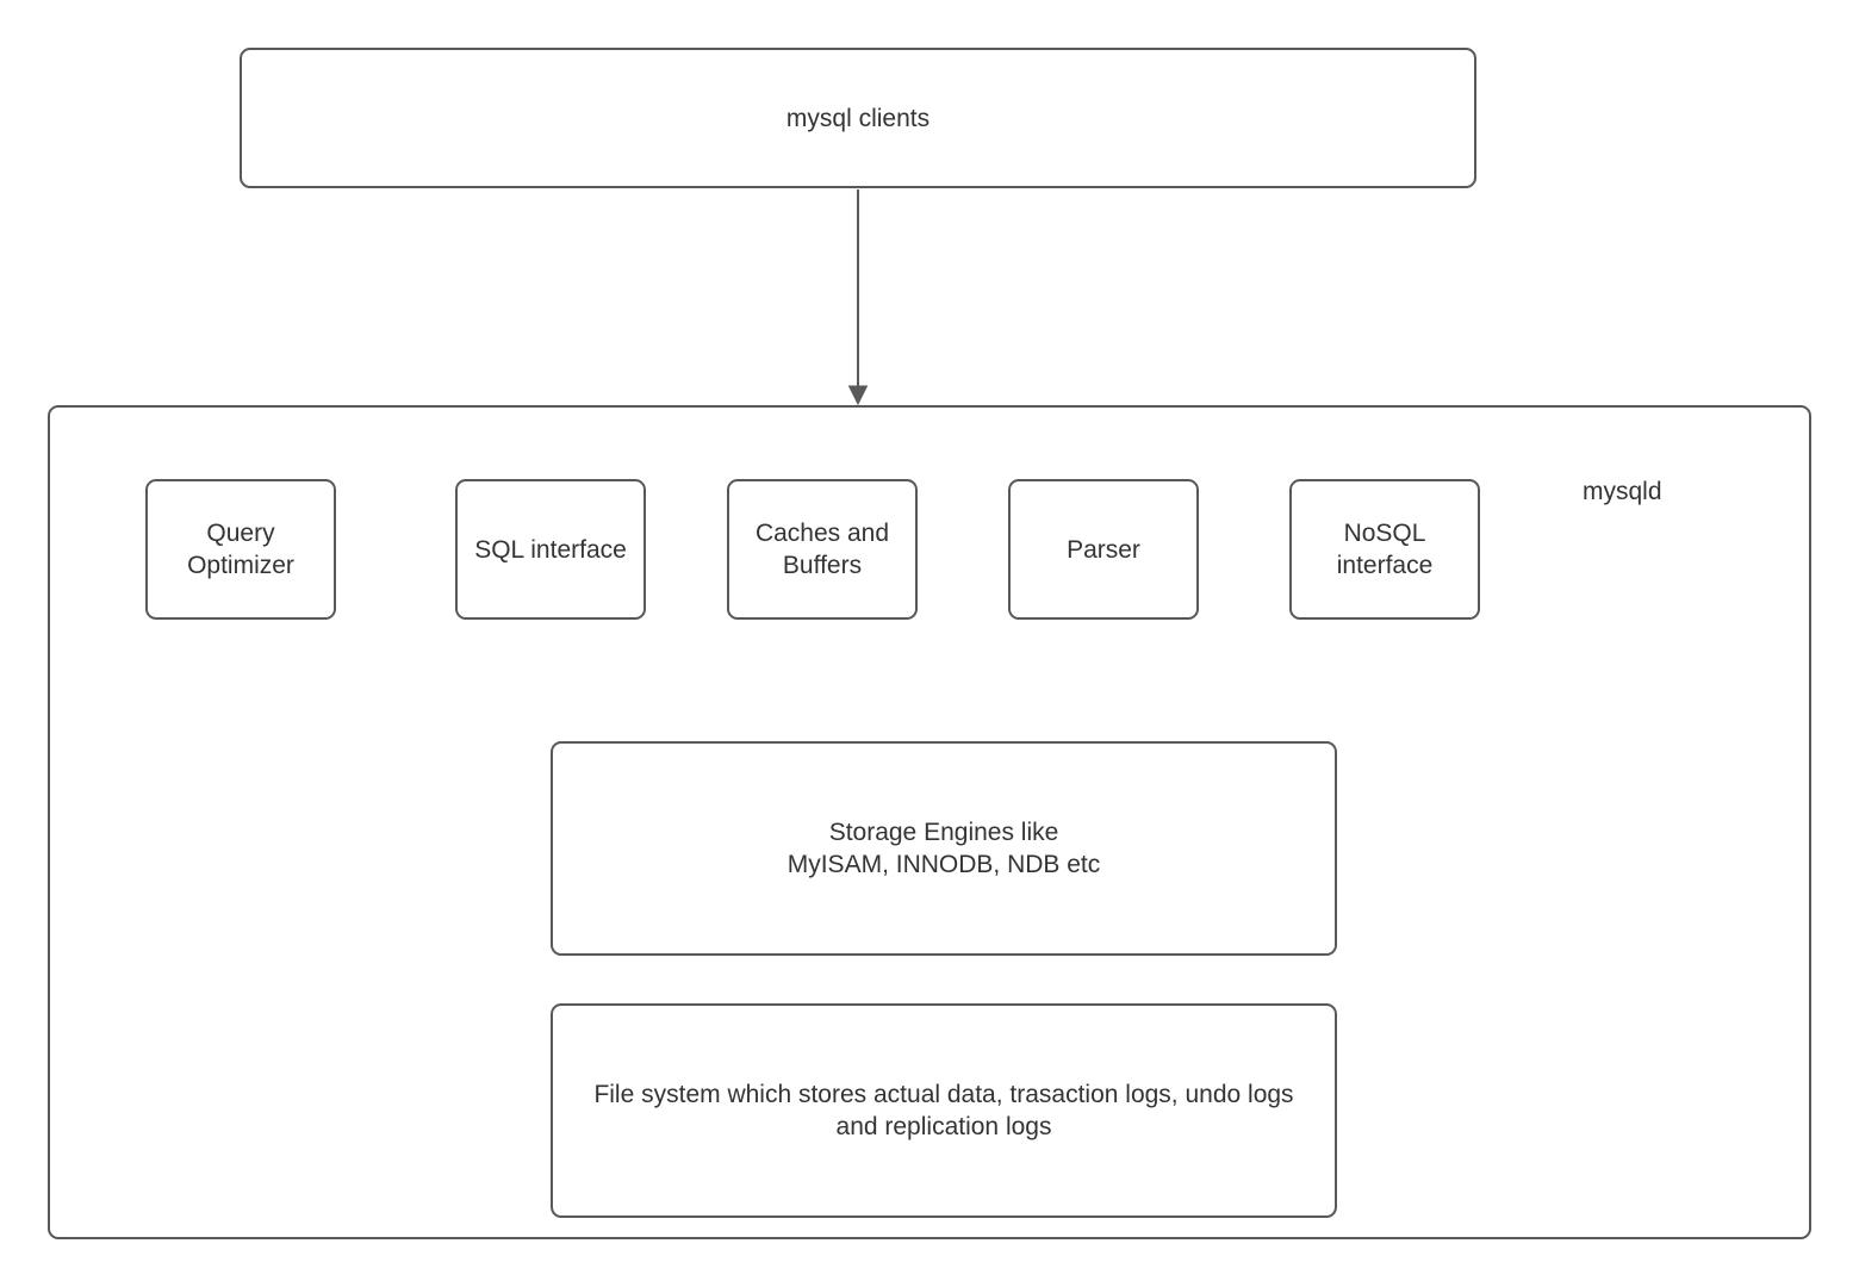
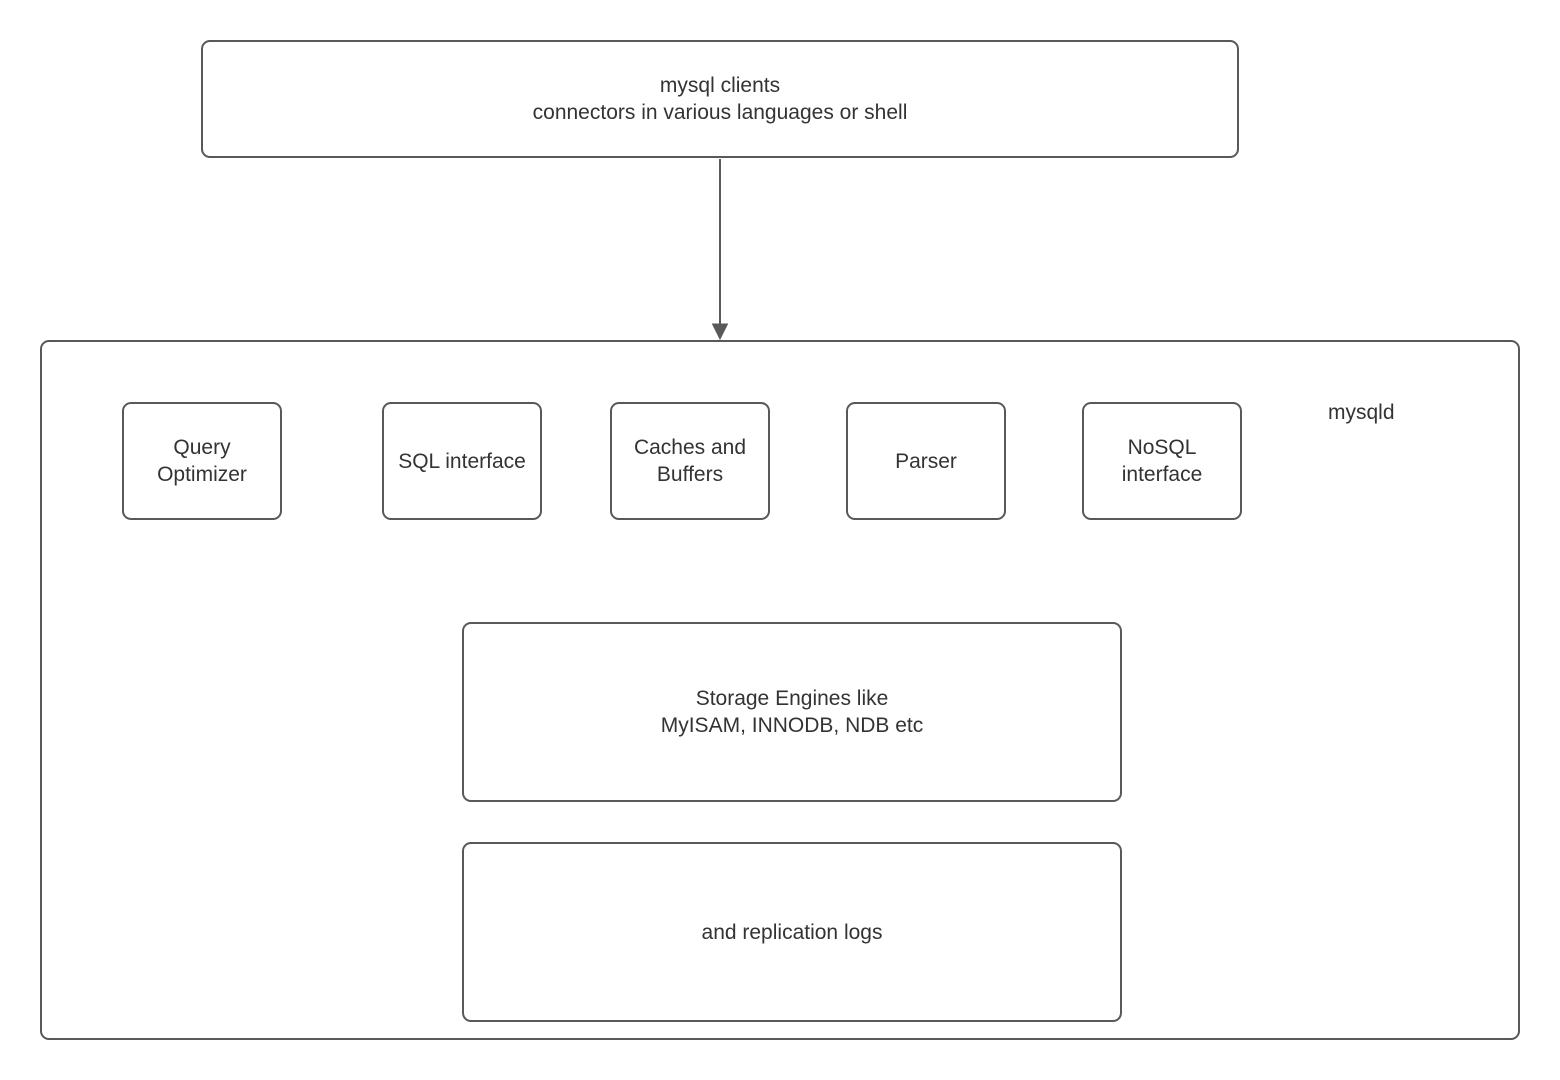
  mysql clients
+ connectors in various languages or shell
  mysqld
  Query Optimizer
  SQL interface
  Caches and Buffers
  Parser
  NoSQL interface
  Storage Engines like
  MyISAM, INNODB, NDB etc
- File system which stores actual data, trasaction logs, undo logs
  and replication logs
